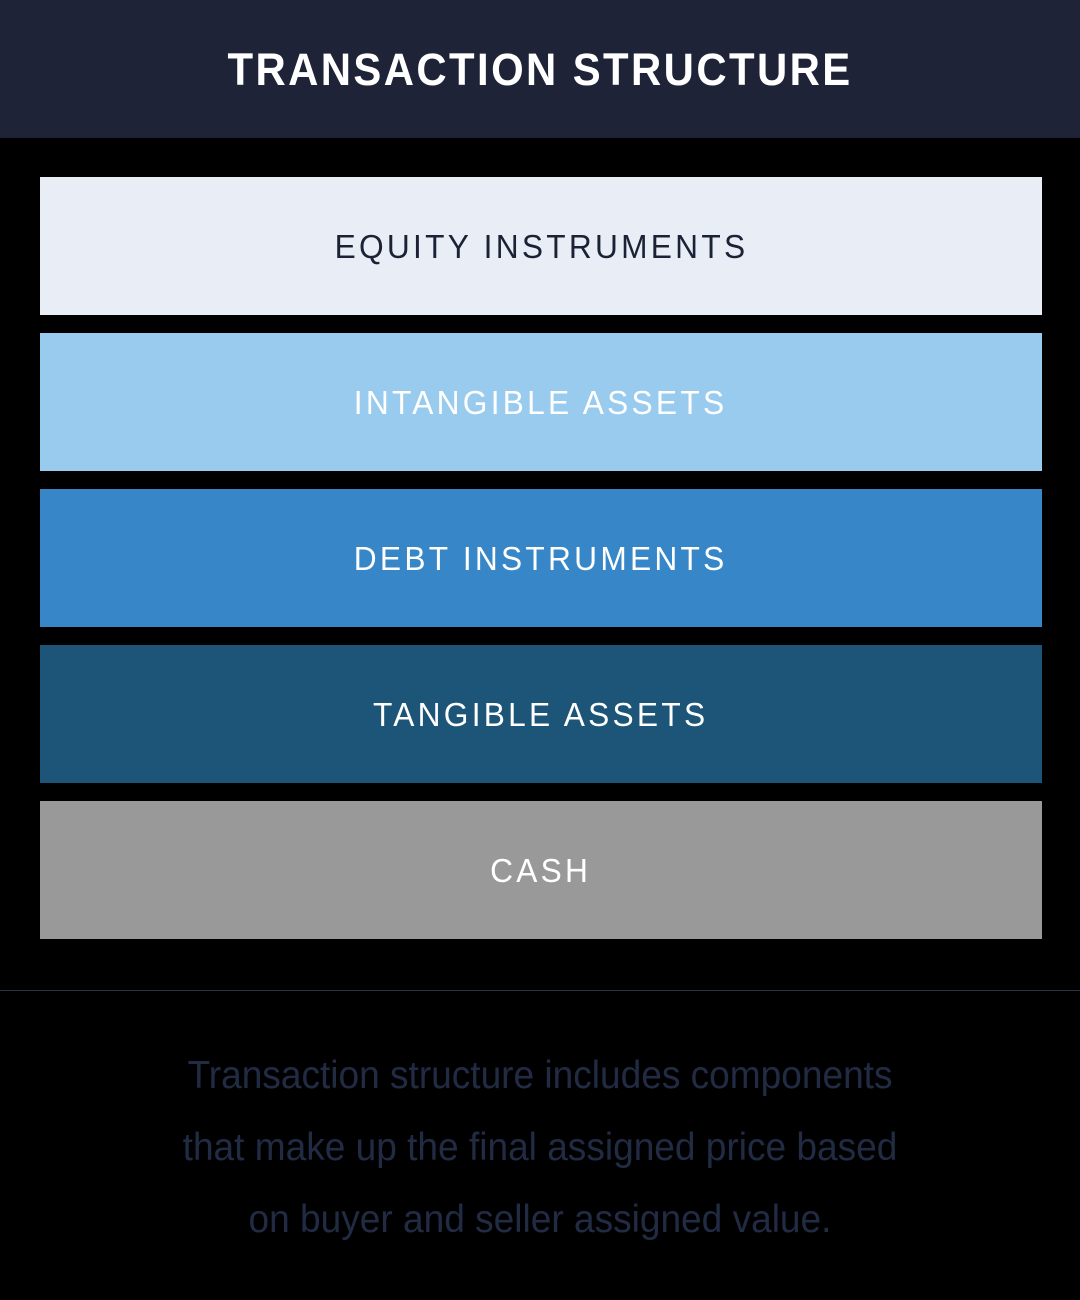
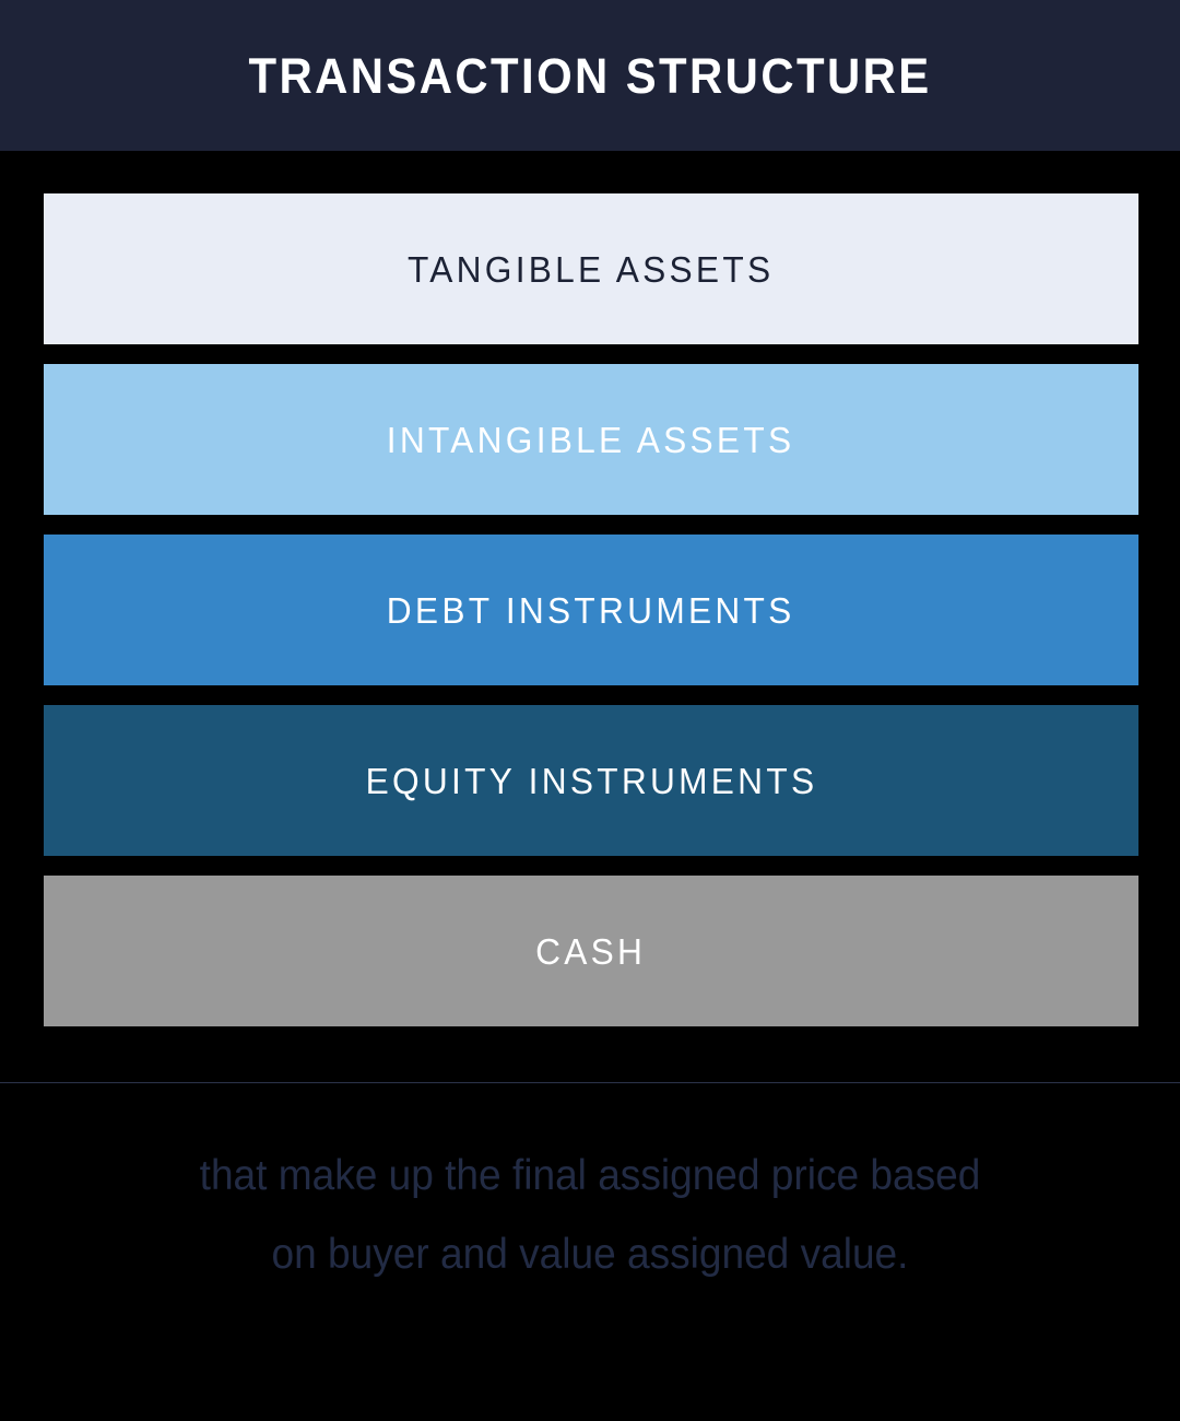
  TRANSACTION STRUCTURE
- EQUITY INSTRUMENTS
+ TANGIBLE ASSETS
  INTANGIBLE ASSETS
  DEBT INSTRUMENTS
- TANGIBLE ASSETS
+ EQUITY INSTRUMENTS
  CASH
- Transaction structure includes components
  that make up the final assigned price based
- on buyer and seller assigned value.
+ on buyer and value assigned value.
